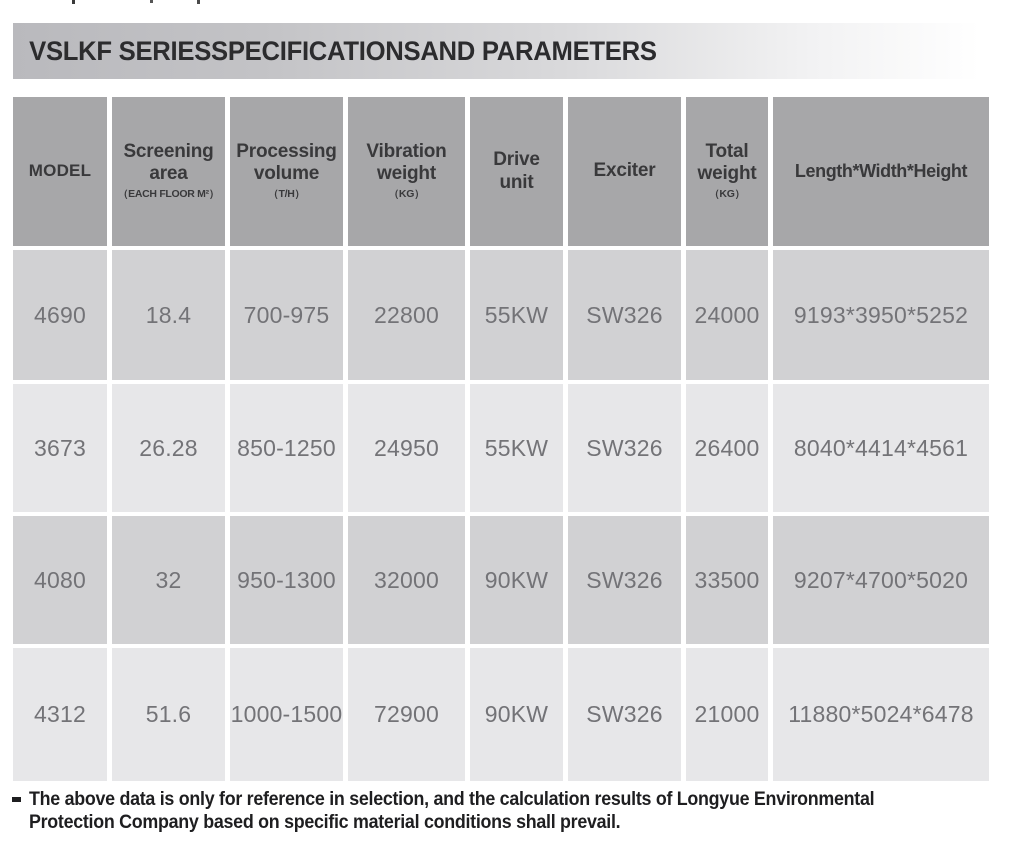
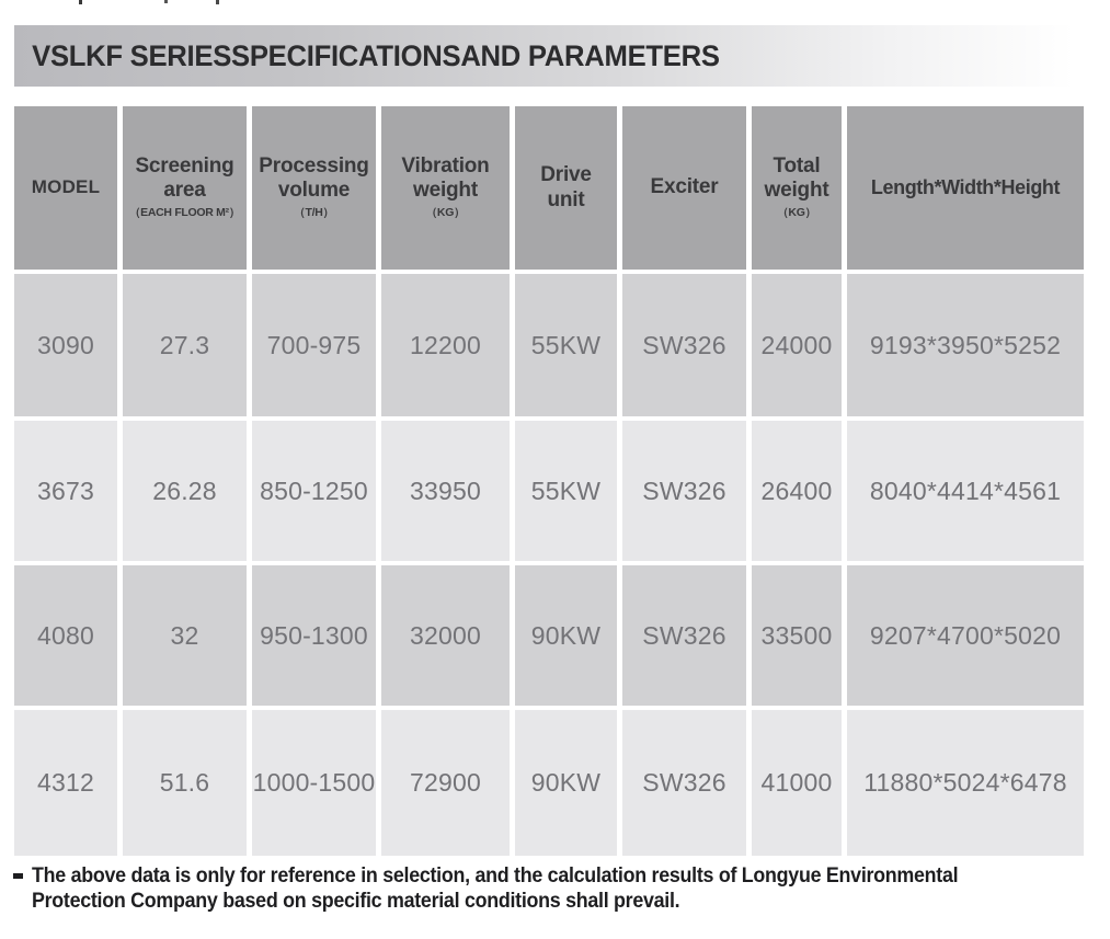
  VSLKF SERIESSPECIFICATIONSAND PARAMETERS
  MODEL
  Screening
  area
  （EACH FLOOR M²）
  Processing
  volume
  （T/H）
  Vibration
  weight
  （KG）
  Drive
  unit
  Exciter
  Total
  weight
  （KG）
  Length*Width*Height
- 4690
+ 3090
- 18.4
+ 27.3
  700-975
- 22800
+ 12200
  55KW
  SW326
  24000
  9193*3950*5252
  3673
  26.28
  850-1250
- 24950
+ 33950
  55KW
  SW326
  26400
  8040*4414*4561
  4080
  32
  950-1300
  32000
  90KW
  SW326
  33500
  9207*4700*5020
  4312
  51.6
  1000-1500
  72900
  90KW
  SW326
- 21000
+ 41000
  11880*5024*6478
  The above data is only for reference in selection, and the calculation results of Longyue Environmental
  Protection Company based on specific material conditions shall prevail.
